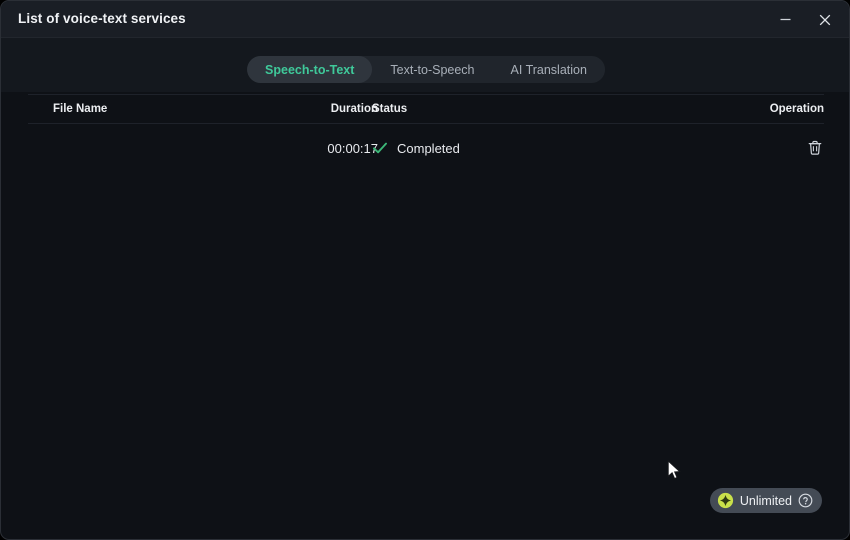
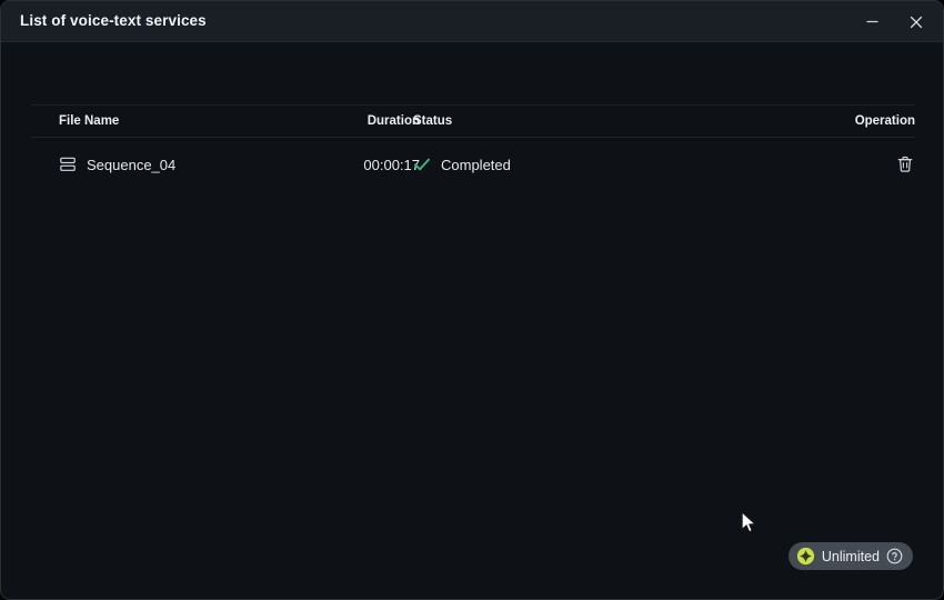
  List of voice-text services
- Speech-to-Text
- Text-to-Speech
- AI Translation
  File Name
  Duration
  Status
  Operation
+ Sequence_04
  00:00:1
  Completed
  Unlimited
